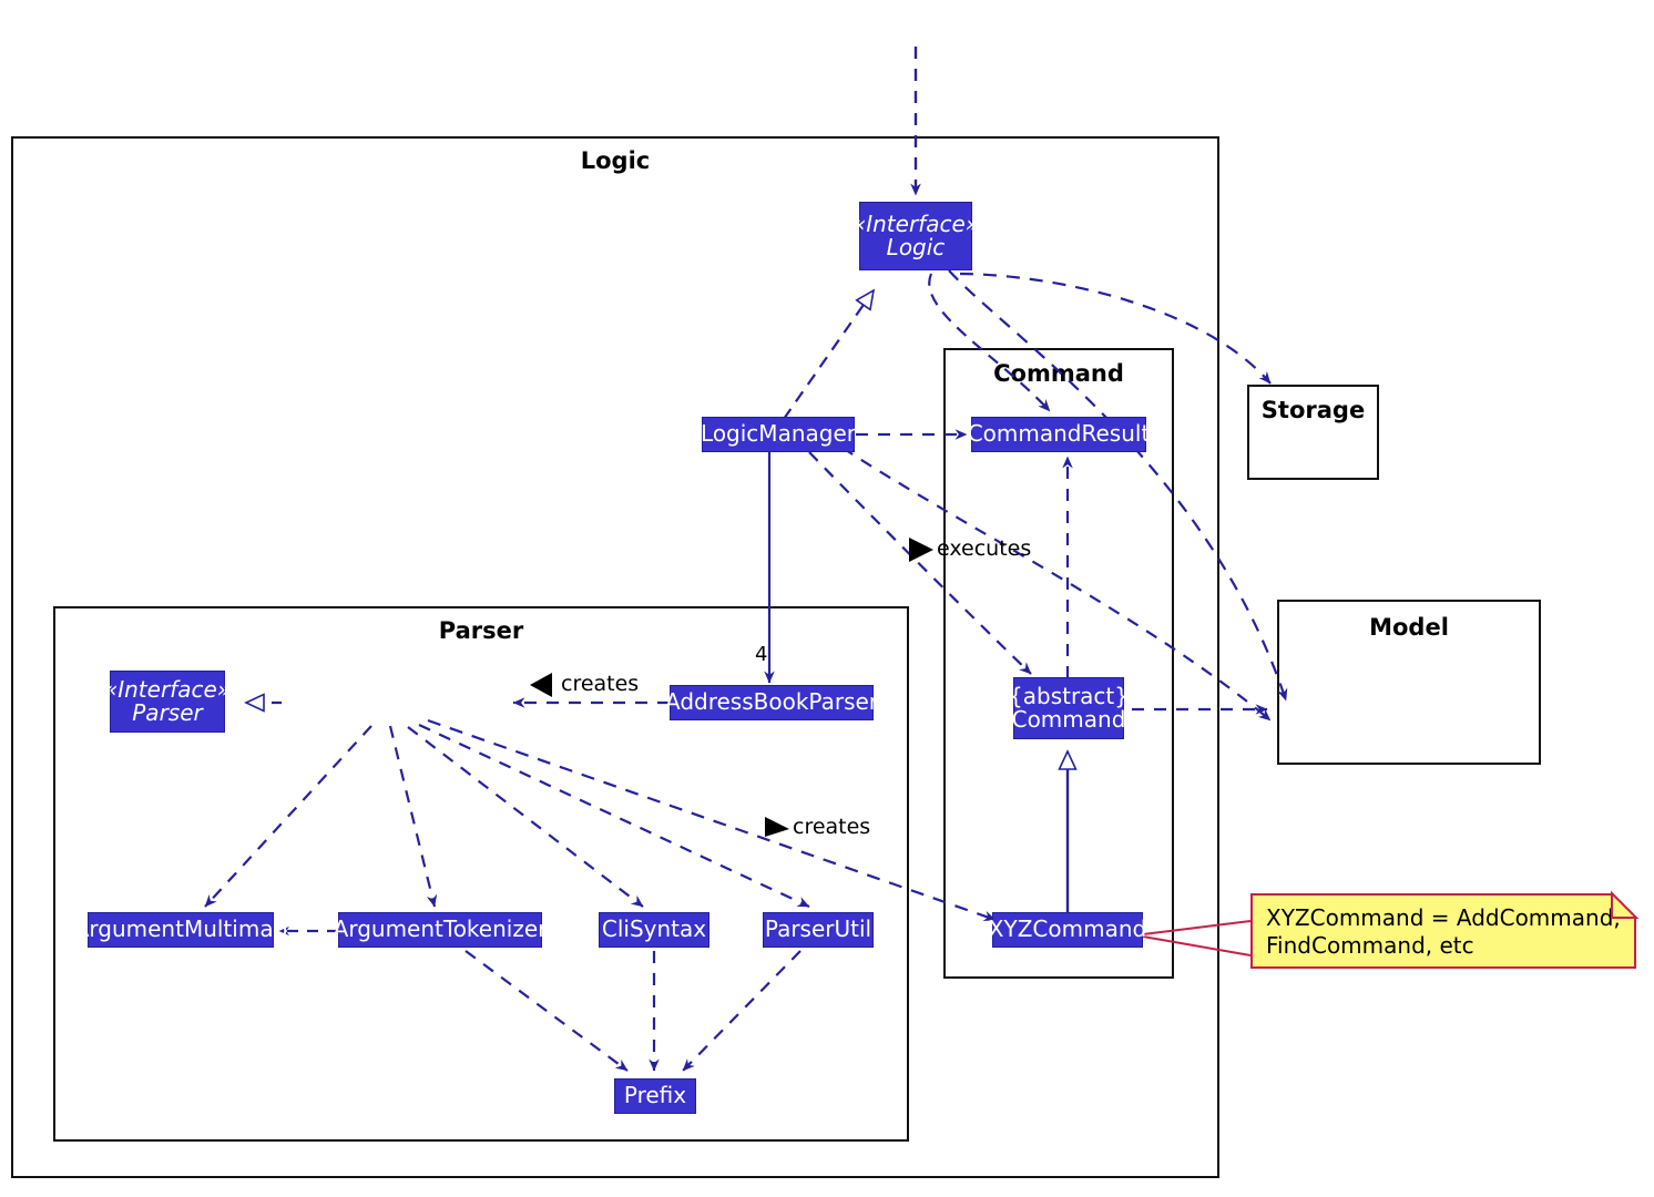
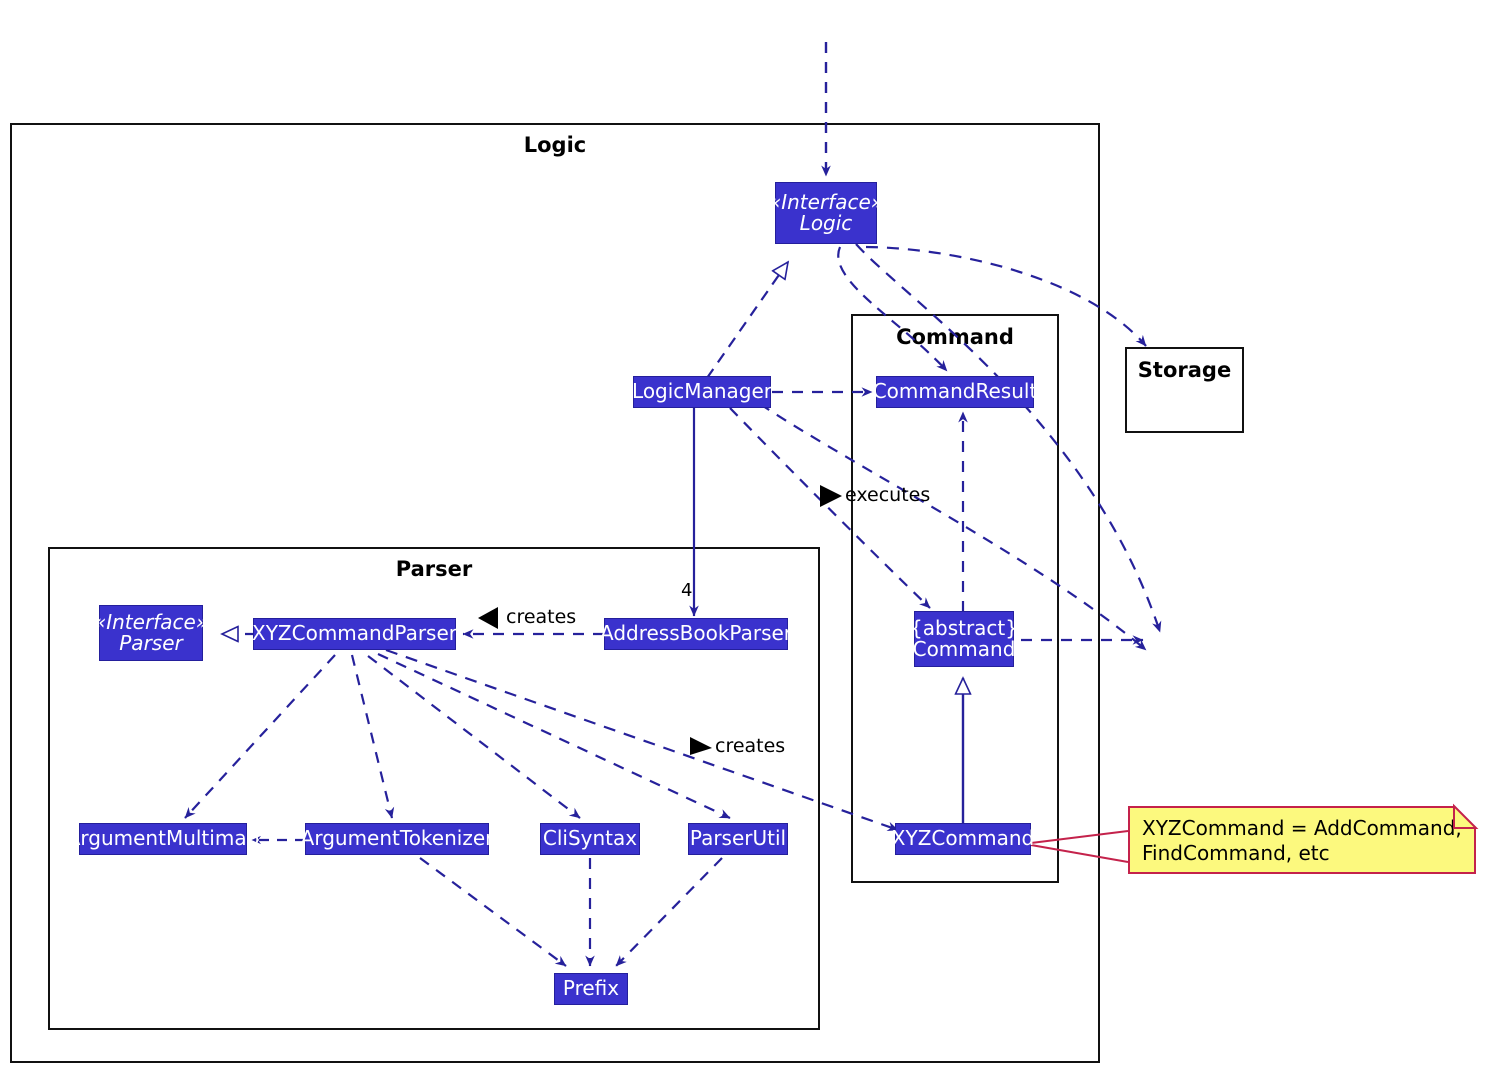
  Logic
  Parser
  Command
  Storage
- Model
  «Interface»
  Logic
  LogicManager
  CommandResult
  {abstract}
  Command
  XYZCommand
  «Interface»
  Parser
+ XYZCommandParser
  AddressBookParser
  ArgumentMultimap
  ArgumentTokenizer
  CliSyntax
  ParserUtil
  Prefix
  executes
  creates
  creates
  4
  XYZCommand = AddCommand
  FindCommand, etc
